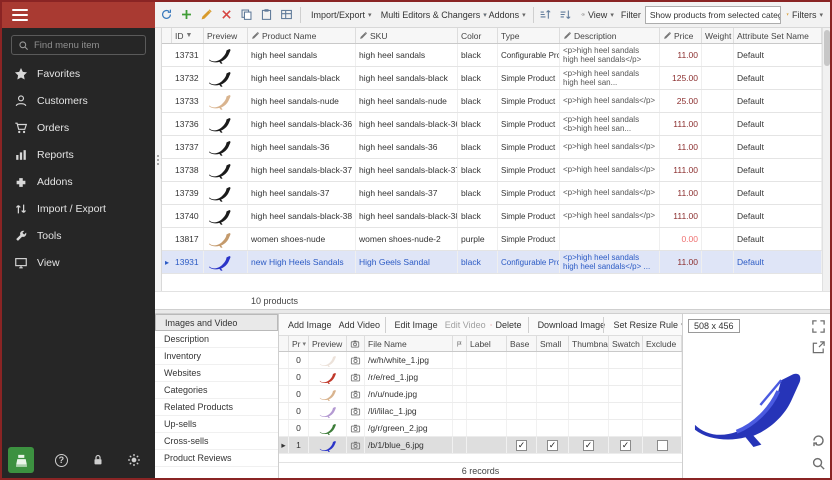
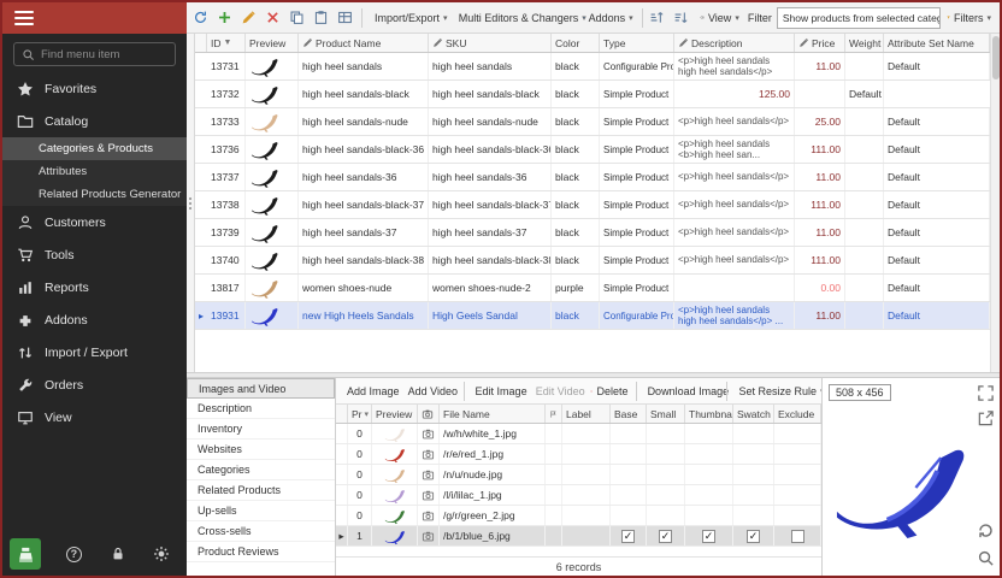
  Find menu item
  Favorites
+ Catalog
+ Categories & Products
+ Attributes
+ Related Products Generator
  Customers
- Orders
+ Tools
  Reports
  Addons
  Import / Export
- Tools
+ Orders
  View
  ?
  Import/Export
  Multi Editors & Changers
  Addons
  View
  Filter
  Show products from selected cate
  Filters
  ID
  Preview
  Product Name
  SKU
  Color
  Type
  Description
  Price
  Weight
  Attribute Set Name
  13731
  high heel sandals
  high heel sandals
  black
  Configurable Pro
  <p>high heel sandals high heel sandals</p>
  11.00
  Default
  13732
  high heel sandals-black
  high heel sandals-black
  black
  Simple Product
- <p>high heel sandals high heel san...
  125.00
  Default
  13733
  high heel sandals-nude
  high heel sandals-nude
  black
  Simple Product
  <p>high heel sandals</p>
  25.00
  Default
  13736
  high heel sandals-black-36
  high heel sandals-black-36
  black
  Simple Product
  <p>high heel sandals <b>high heel san...
  111.00
  Default
  13737
  high heel sandals-36
  high heel sandals-36
  black
  Simple Product
  <p>high heel sandals</p>
  11.00
  Default
  13738
  high heel sandals-black-37
  high heel sandals-black-37
  black
  Simple Product
  <p>high heel sandals</p>
  111.00
  Default
  13739
  high heel sandals-37
  high heel sandals-37
  black
  Simple Product
  <p>high heel sandals</p>
  11.00
  Default
  13740
  high heel sandals-black-38
  high heel sandals-black-38
  black
  Simple Product
  <p>high heel sandals</p>
  111.00
  Default
  13817
  women shoes-nude
  women shoes-nude-2
  purple
  Simple Product
  0.00
  Default
  ▸
  13931
  new High Heels Sandals
  High Geels Sandal
  black
  Configurable Pro
  <p>high heel sandals high heel sandals</p> ...
  11.00
  Default
- 10 products
  Images and Video
  Description
  Inventory
  Websites
  Categories
  Related Products
  Up-sells
  Cross-sells
  Product Reviews
  Add Image
  Add Video
  Edit Image
  Edit Video
  Delete
  Download Imag
  Set Resize Rule
  Pr
  Preview
  File Name
  Label
  Base
  Small
  Thumbna
  Swatch
  Exclude
  0
  /w/h/white_1.jpg
  0
  /r/e/red_1.jpg
  0
  /n/u/nude.jpg
  0
  /l/i/lilac_1.jpg
  0
  /g/r/green_2.jpg
  ▸
  1
  /b/1/blue_6.jpg
  ✓
  ✓
  ✓
  ✓
  6 records
  508 x 456
